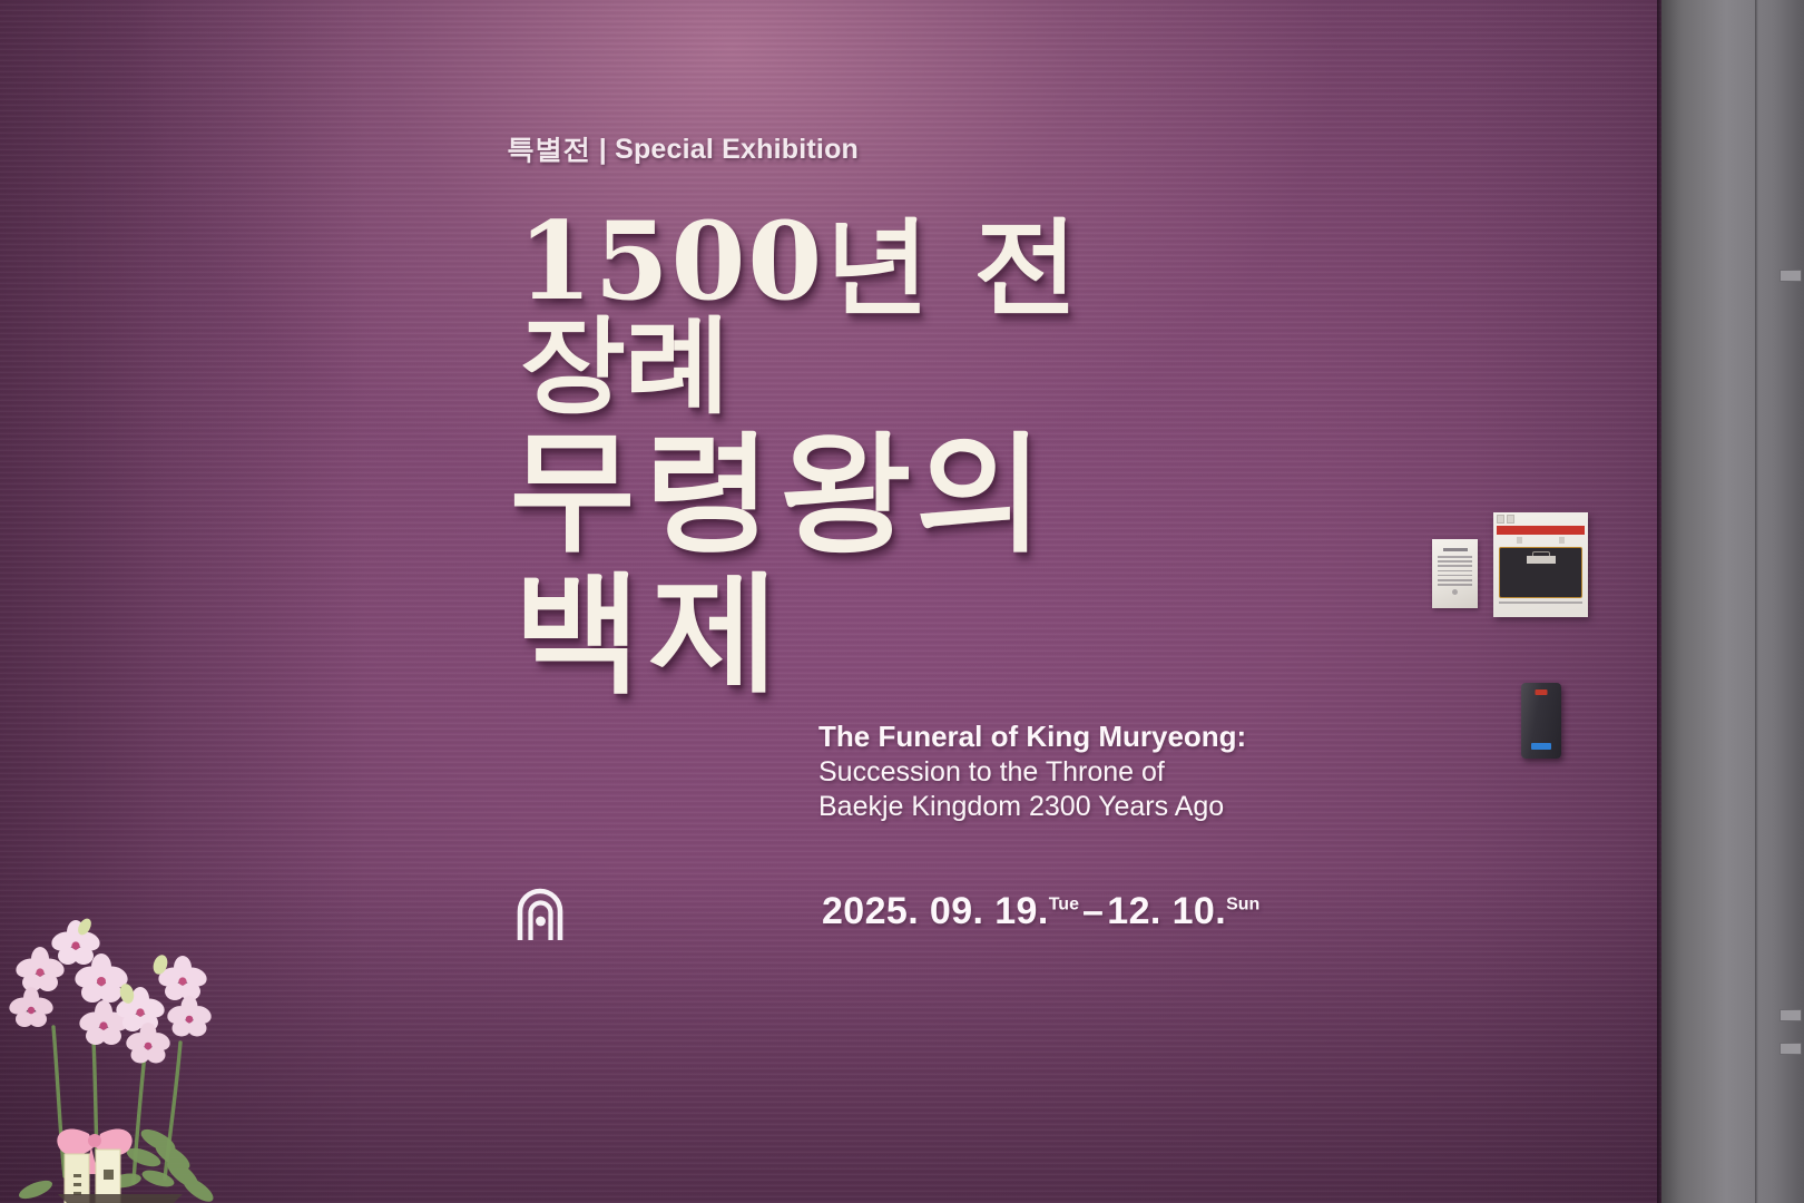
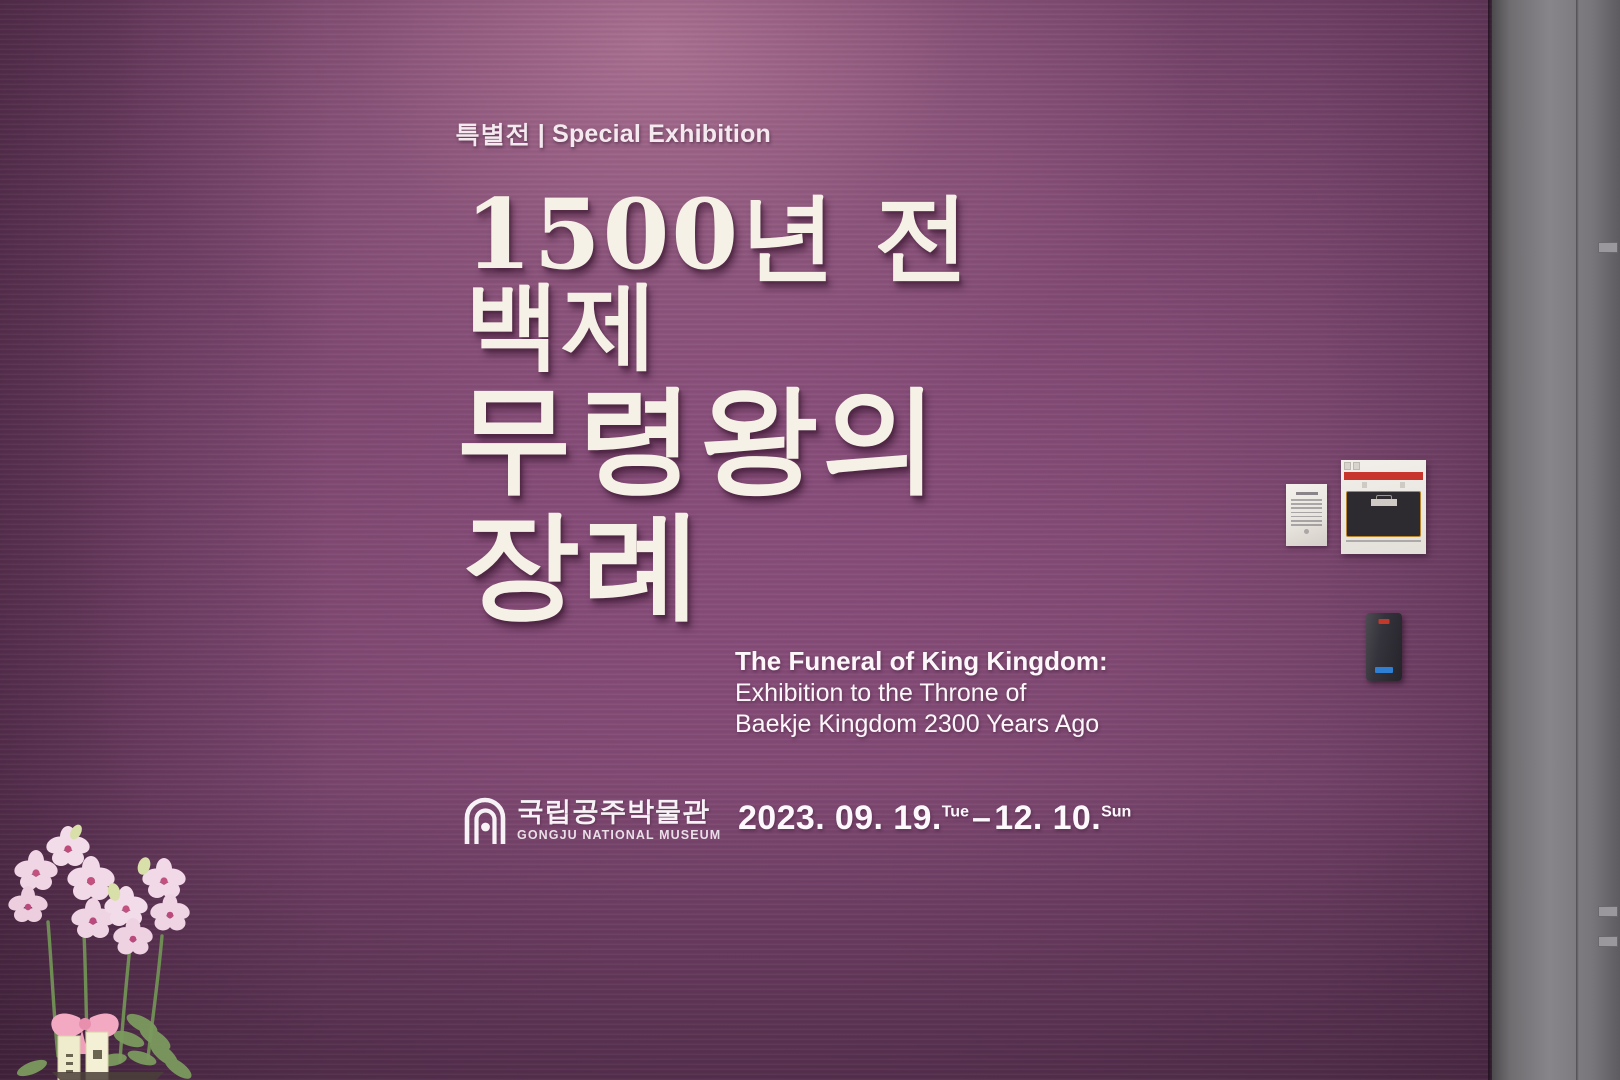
  특별전 | Special Exhibition
  1500년 전
- 장례
+ 백제
  무령왕의
- 백제
+ 장례
- The Funeral of King Muryeong:
+ The Funeral of King Kingdom:
- Succession to the Throne of
+ Exhibition to the Throne of
  Baekje Kingdom 2300 Years Ago
+ 국립공주박물관
+ GONGJU NATIONAL MUSEUM
- 2025. 09. 19.Tue –12. 10.Sun
+ 2023. 09. 19.Tue –12. 10.Sun
